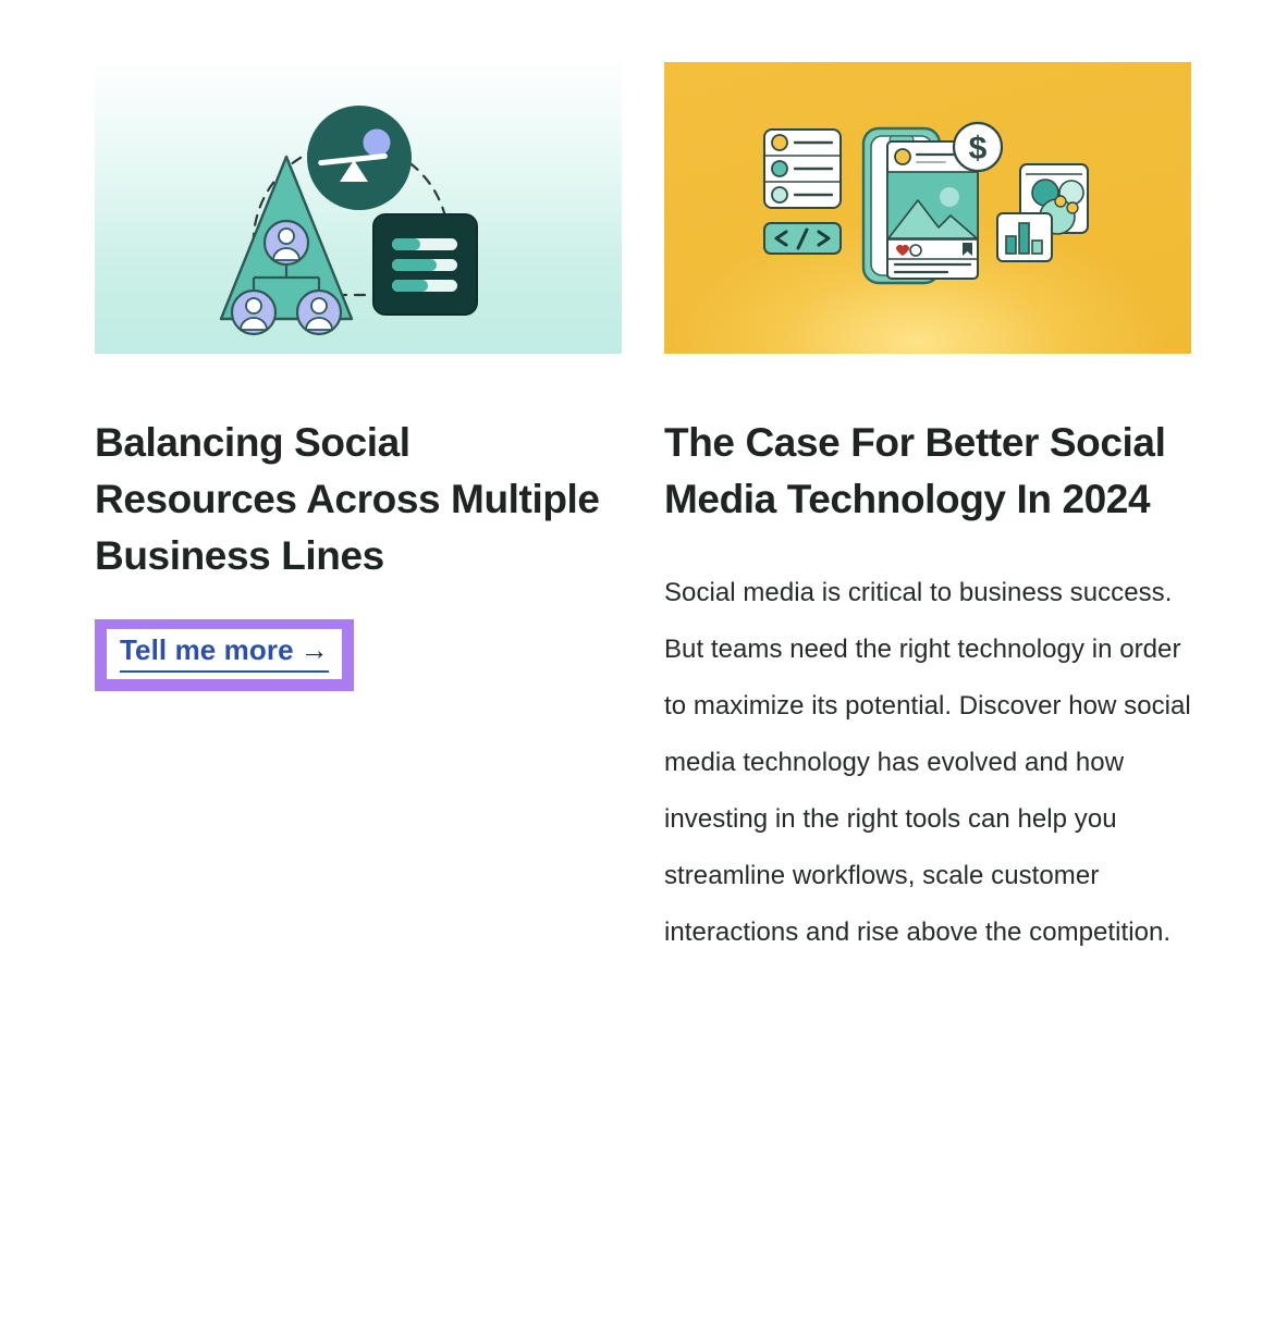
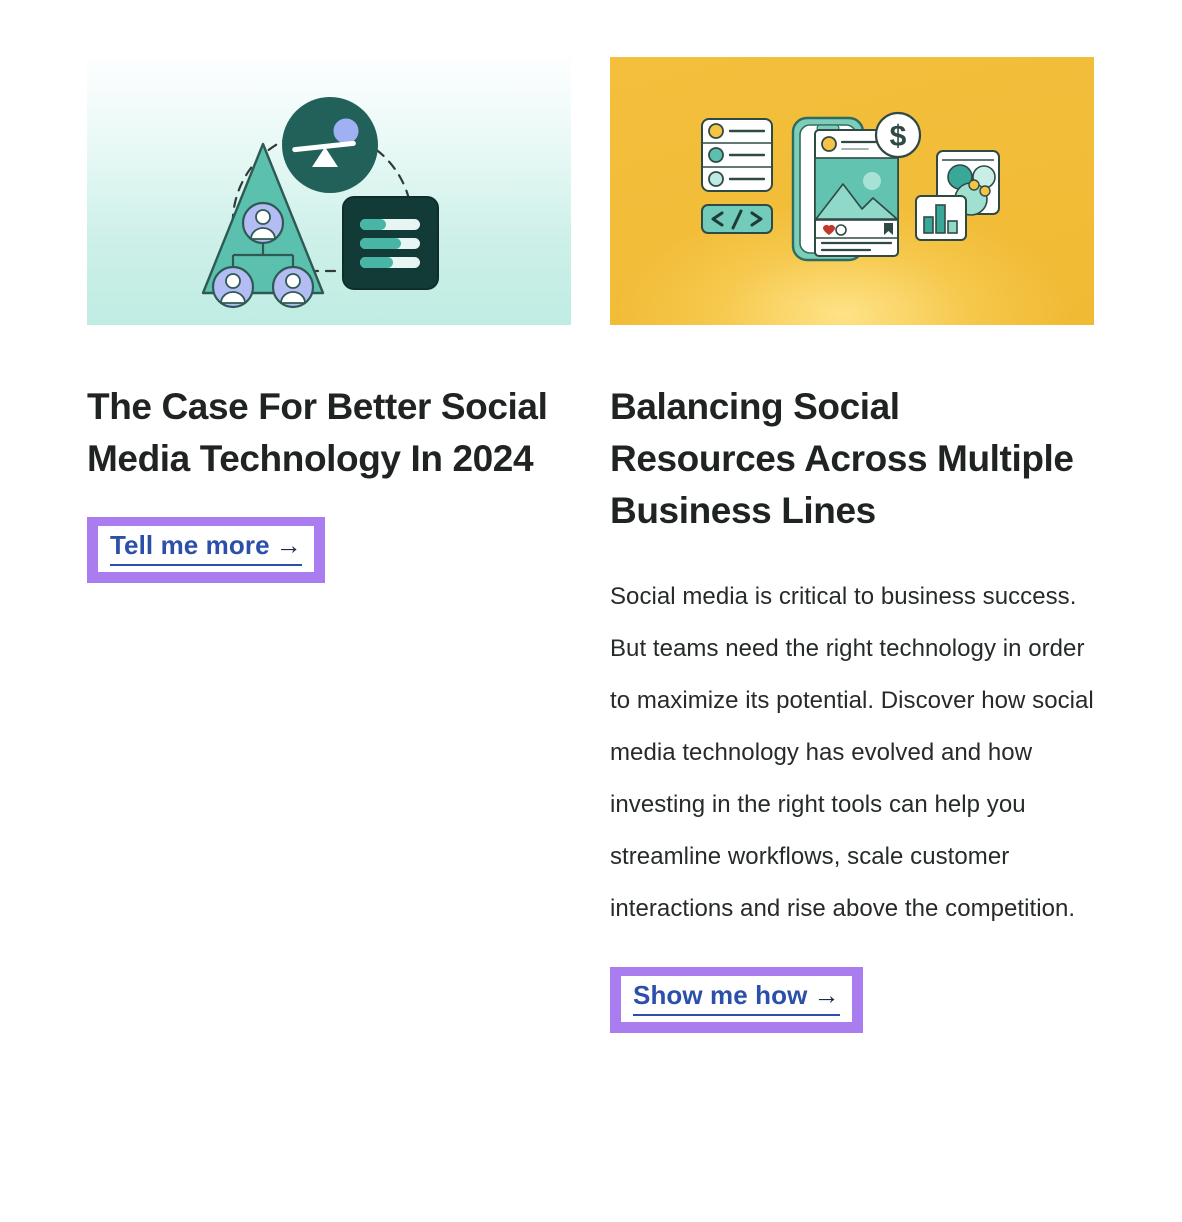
- Balancing Social Resources Across Multiple Business Lines
+ The Case For Better Social Media Technology In 2024
  Tell me more →
  $
- The Case For Better Social Media Technology In 2024
+ Balancing Social Resources Across Multiple Business Lines
  Social media is critical to business success. But teams need the right technology in order to maximize its potential. Discover how social media technology has evolved and how investing in the right tools can help you streamline workflows, scale customer interactions and rise above the competition.
+ Show me how →
